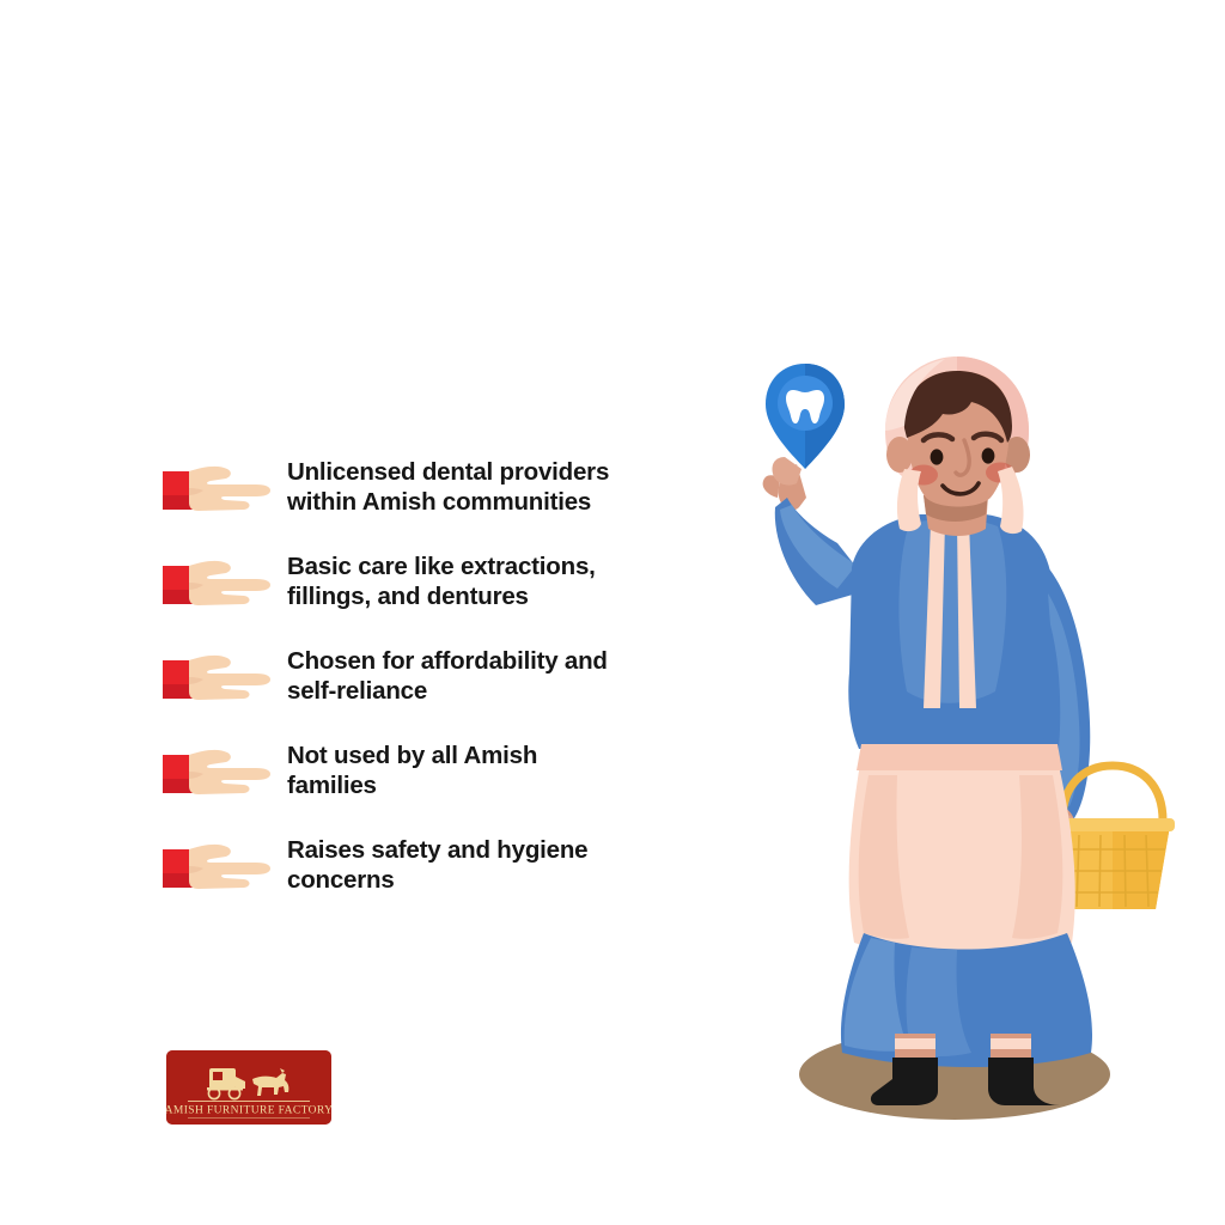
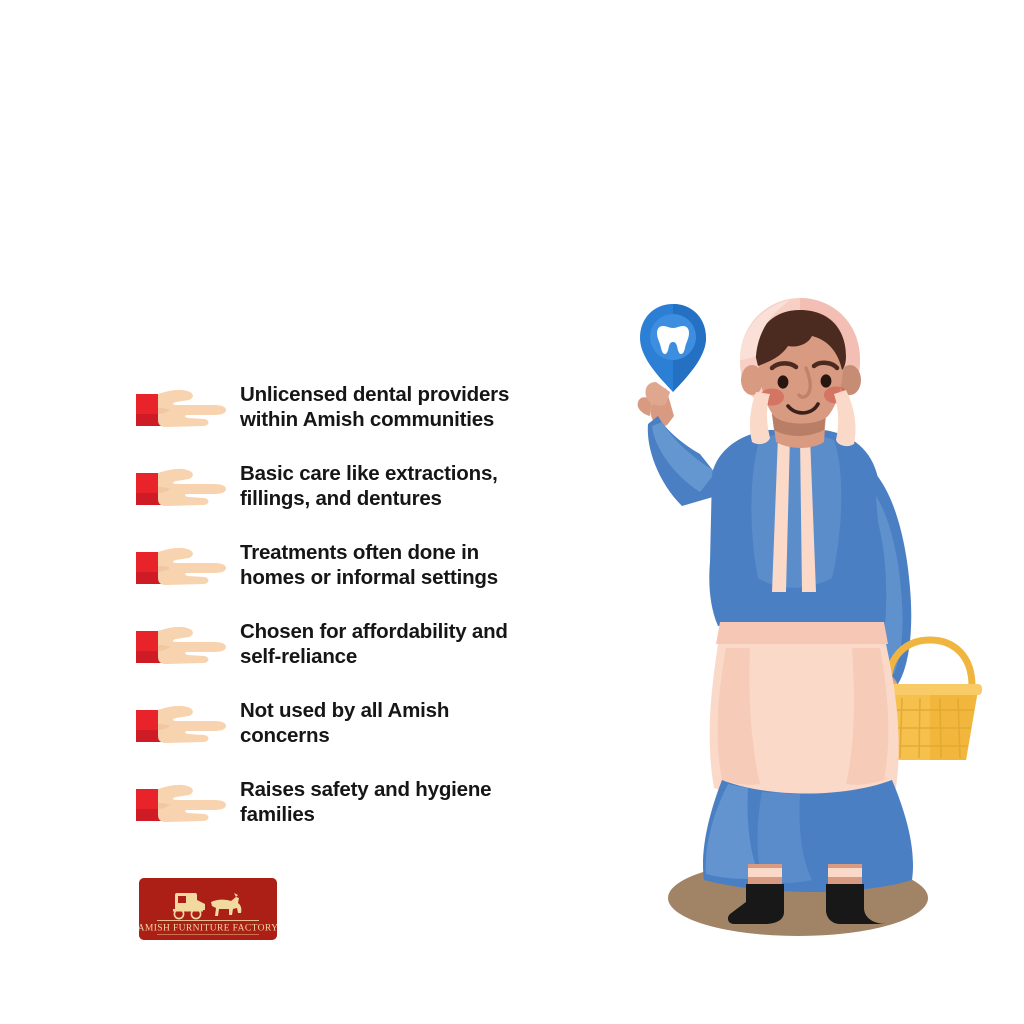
  Unlicensed dental providers
  within Amish communities
  Basic care like extractions,
  fillings, and dentures
+ Treatments often done in
+ homes or informal settings
  Chosen for affordability and
  self-reliance
  Not used by all Amish
- families
+ concerns
  Raises safety and hygiene
- concerns
+ families
  AMISH FURNITURE FACTORY
